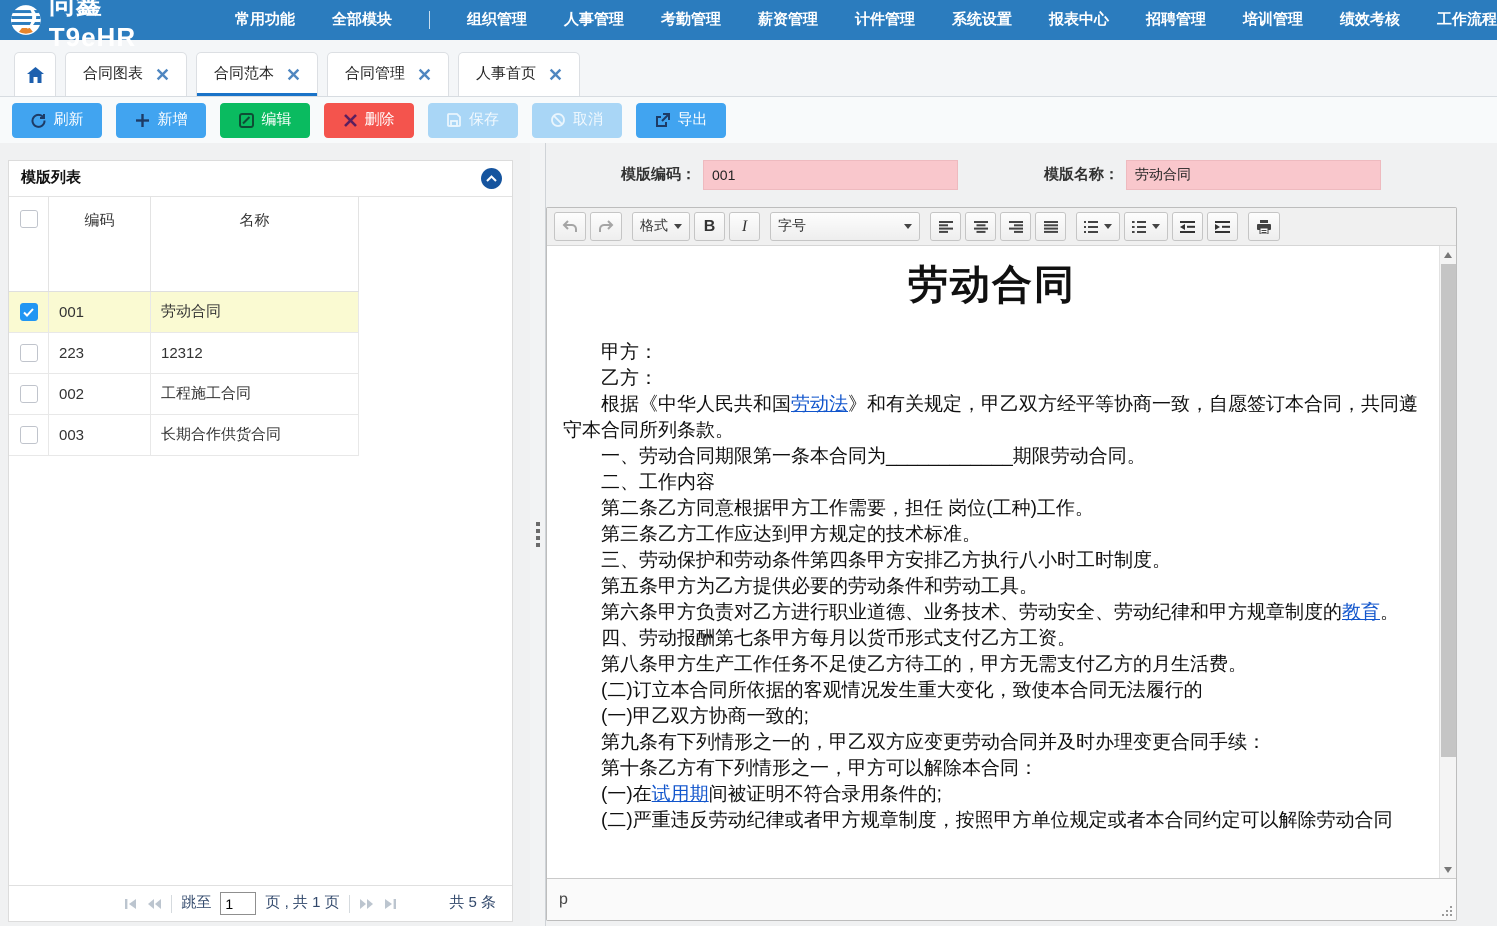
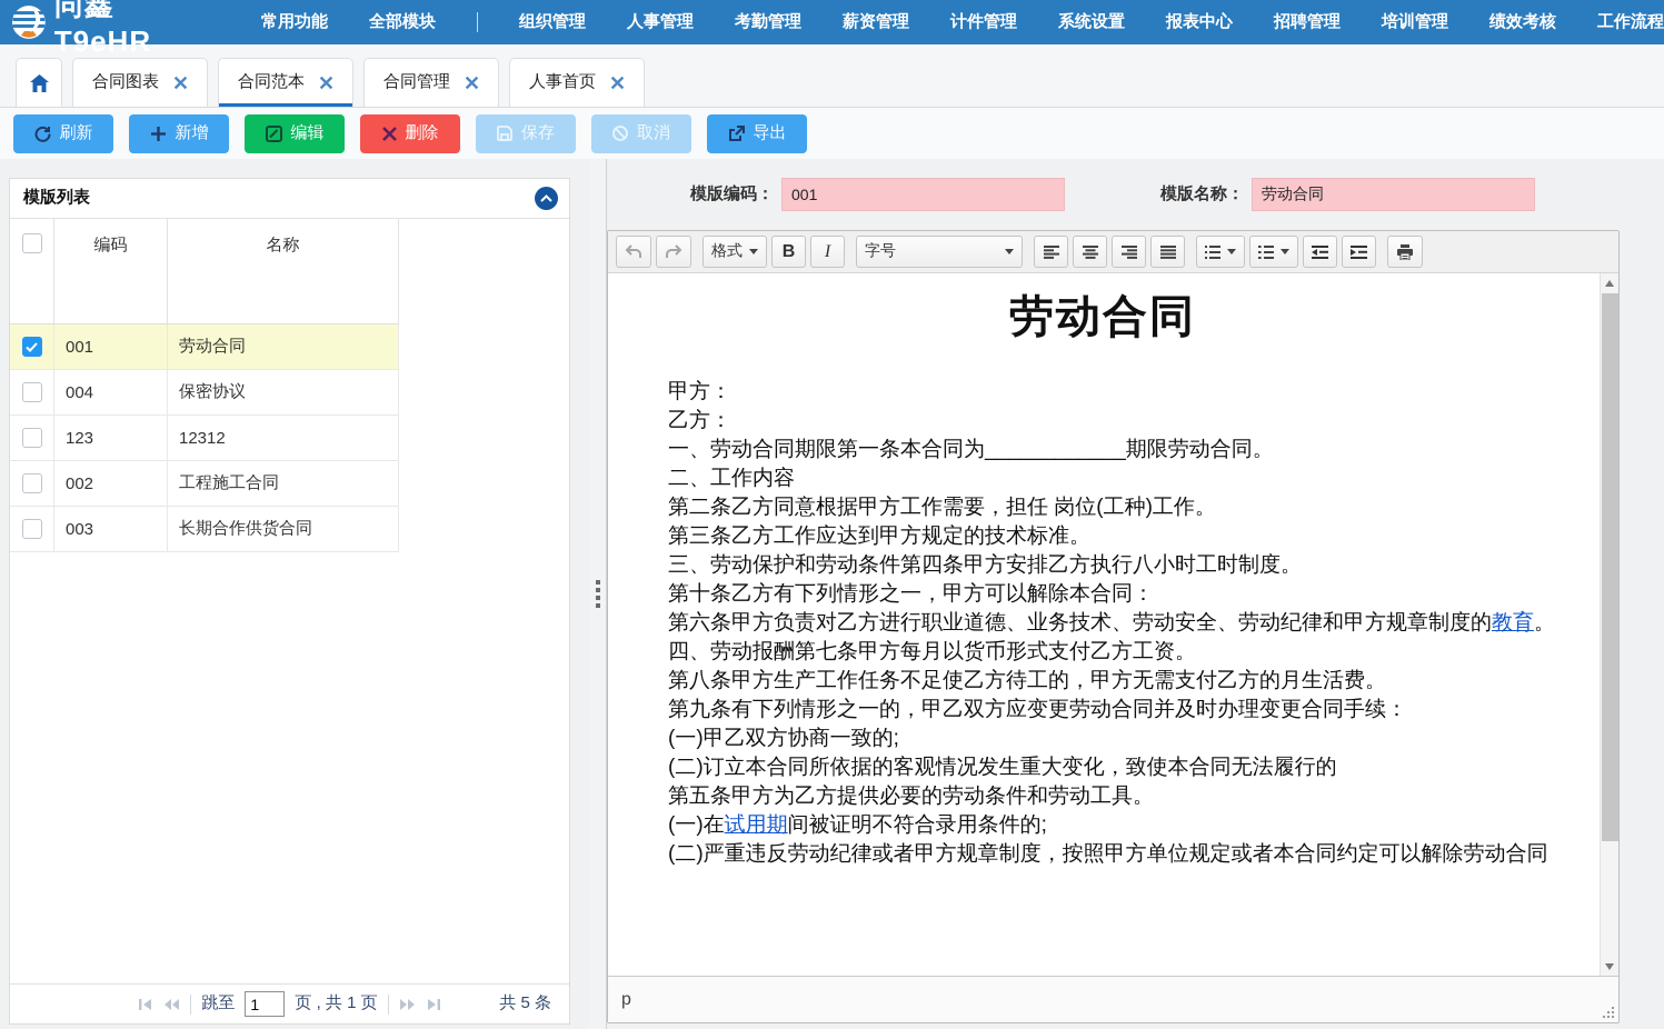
  同鑫T9eHR
  常用功能
  全部模块
  组织管理
  人事管理
  考勤管理
  薪资管理
  计件管理
  系统设置
  报表中心
  招聘管理
  培训管理
  绩效考核
  工作流程
  合同图表
  合同范本
  合同管理
  人事首页
  刷新
  新增
  编辑
  删除
  保存
  取消
  导出
  模版列表
  编码
  名称
  001
  劳动合同
+ 004
+ 保密协议
- 223
+ 123
  12312
  002
  工程施工合同
  003
  长期合作供货合同
  跳至
  1
  页 , 共 1 页
  共 5 条
  模版编码：
  001
  模版名称：
  劳动合同
  格式
  B
  I
  字号
  劳动合同
  甲方：
  乙方：
- 根据《中华人民共和国劳动法》和有关规定，甲乙双方经平等协商一致，自愿签订本合同，共同遵守本合同所列条款。
  一、劳动合同期限第一条本合同为____________期限劳动合同。
  二、工作内容
  第二条乙方同意根据甲方工作需要，担任 岗位(工种)工作。
  第三条乙方工作应达到甲方规定的技术标准。
  三、劳动保护和劳动条件第四条甲方安排乙方执行八小时工时制度。
- 第五条甲方为乙方提供必要的劳动条件和劳动工具。
+ 第十条乙方有下列情形之一，甲方可以解除本合同：
  第六条甲方负责对乙方进行职业道德、业务技术、劳动安全、劳动纪律和甲方规章制度的教育。
  四、劳动报酬第七条甲方每月以货币形式支付乙方工资。
  第八条甲方生产工作任务不足使乙方待工的，甲方无需支付乙方的月生活费。
- (二)订立本合同所依据的客观情况发生重大变化，致使本合同无法履行的
+ 第九条有下列情形之一的，甲乙双方应变更劳动合同并及时办理变更合同手续：
  (一)甲乙双方协商一致的;
- 第九条有下列情形之一的，甲乙双方应变更劳动合同并及时办理变更合同手续：
+ (二)订立本合同所依据的客观情况发生重大变化，致使本合同无法履行的
- 第十条乙方有下列情形之一，甲方可以解除本合同：
+ 第五条甲方为乙方提供必要的劳动条件和劳动工具。
  (一)在试用期间被证明不符合录用条件的;
  (二)严重违反劳动纪律或者甲方规章制度，按照甲方单位规定或者本合同约定可以解除劳动合同
  p
